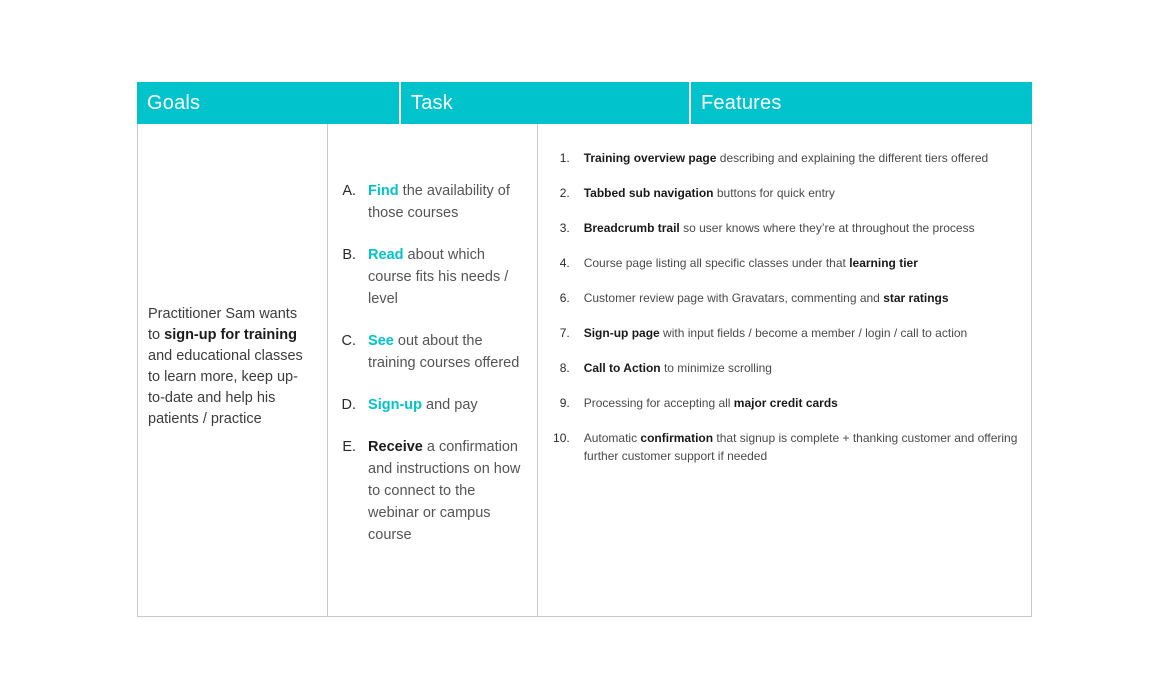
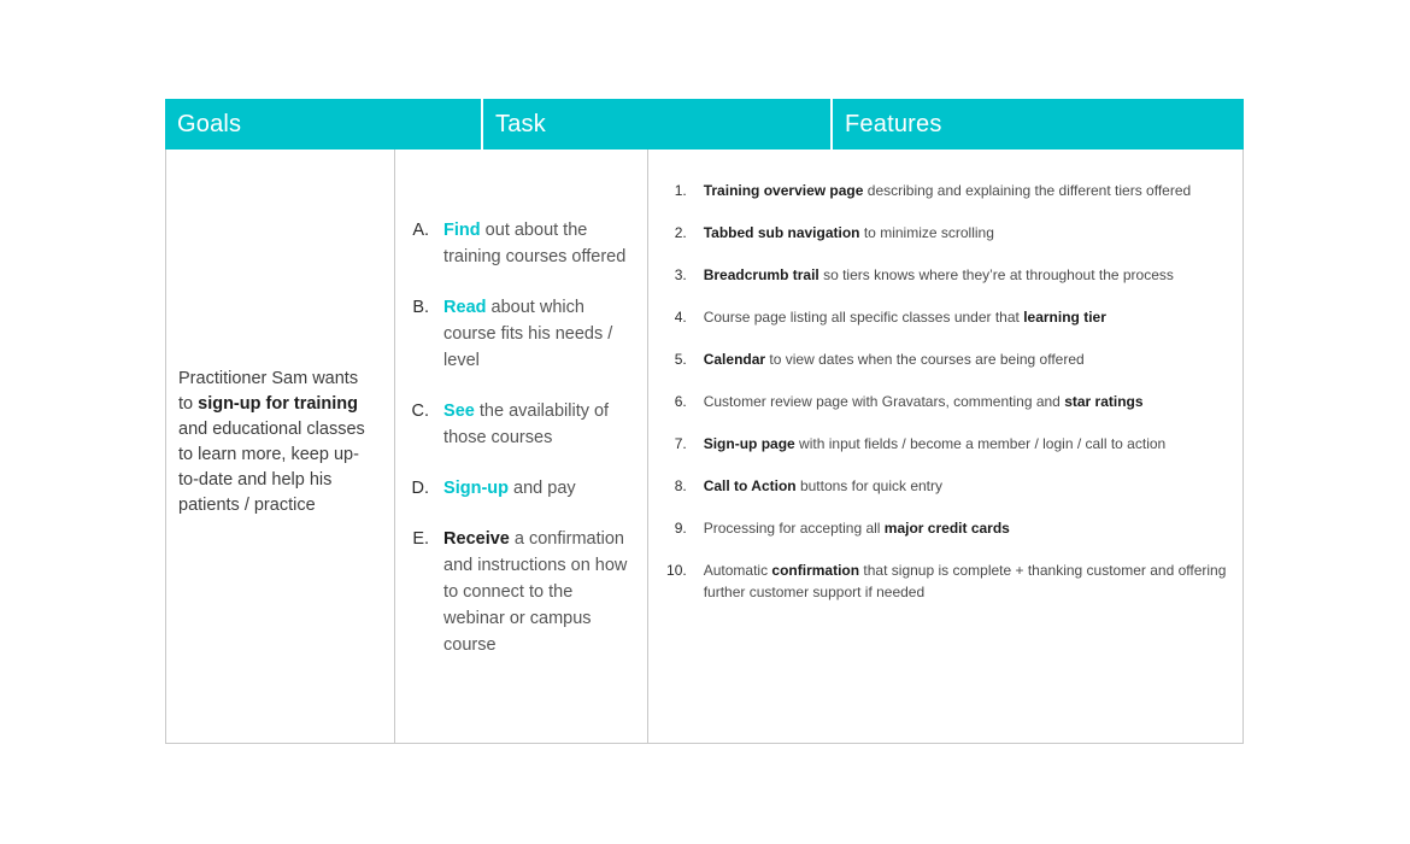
  Goals
  Task
  Features
  Practitioner Sam wants to sign-up for training and educational classes to learn more, keep up-to-date and help his patients / practice
  A.
- Find the availability of those courses
+ Find out about the training courses offered
  B.
  Read about which course fits his needs / level
  C.
- See out about the training courses offered
+ See the availability of those courses
  D.
  Sign-up and pay
  E.
  Receive a confirmation and instructions on how to connect to the webinar or campus course
  1.
  Training overview page describing and explaining the different tiers offered
  2.
- Tabbed sub navigation buttons for quick entry
+ Tabbed sub navigation to minimize scrolling
  3.
- Breadcrumb trail so user knows where they’re at throughout the process
+ Breadcrumb trail so tiers knows where they’re at throughout the process
  4.
  Course page listing all specific classes under that learning tier
+ 5.
+ Calendar to view dates when the courses are being offered
  6.
  Customer review page with Gravatars, commenting and star ratings
  7.
  Sign-up page with input fields / become a member / login / call to action
  8.
- Call to Action to minimize scrolling
+ Call to Action buttons for quick entry
  9.
  Processing for accepting all major credit cards
  10.
  Automatic confirmation that signup is complete + thanking customer and offering further customer support if needed
